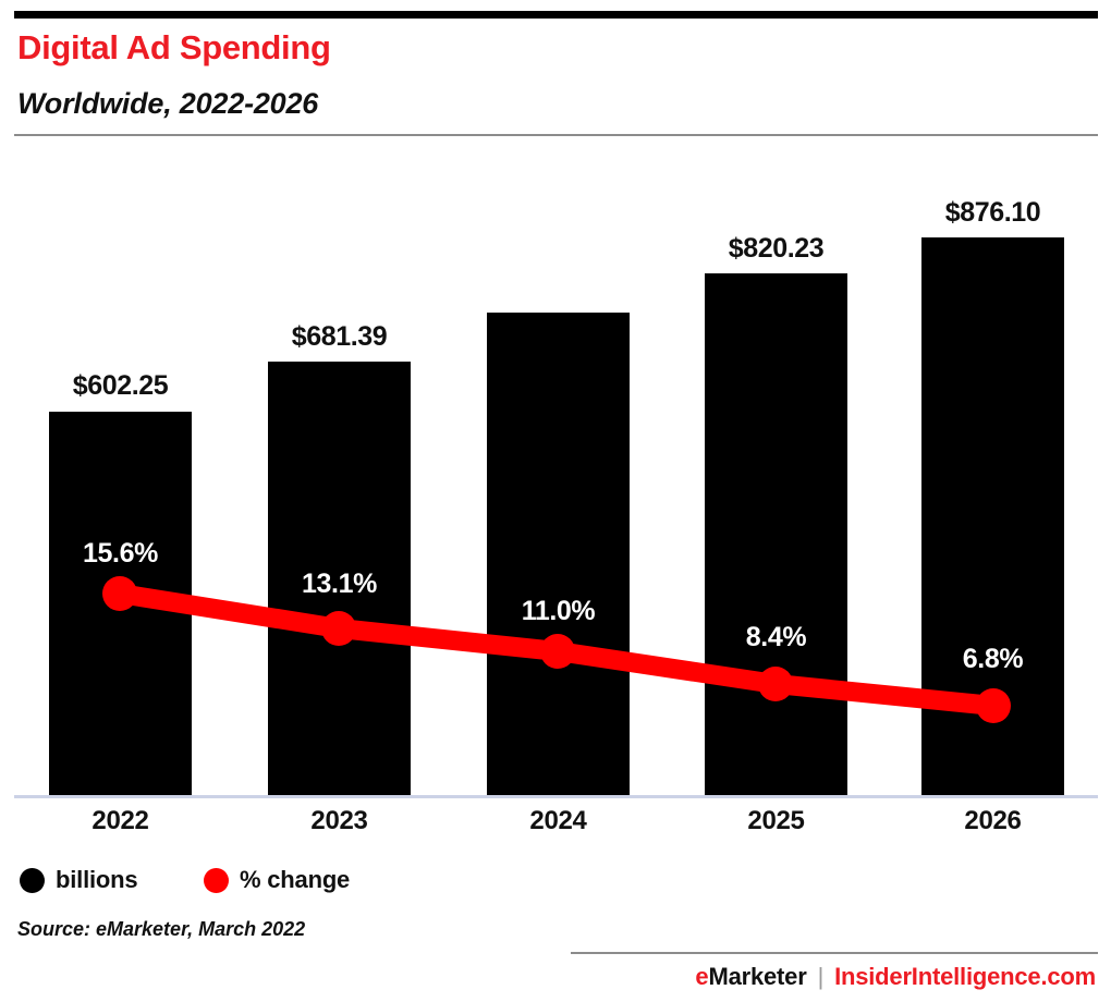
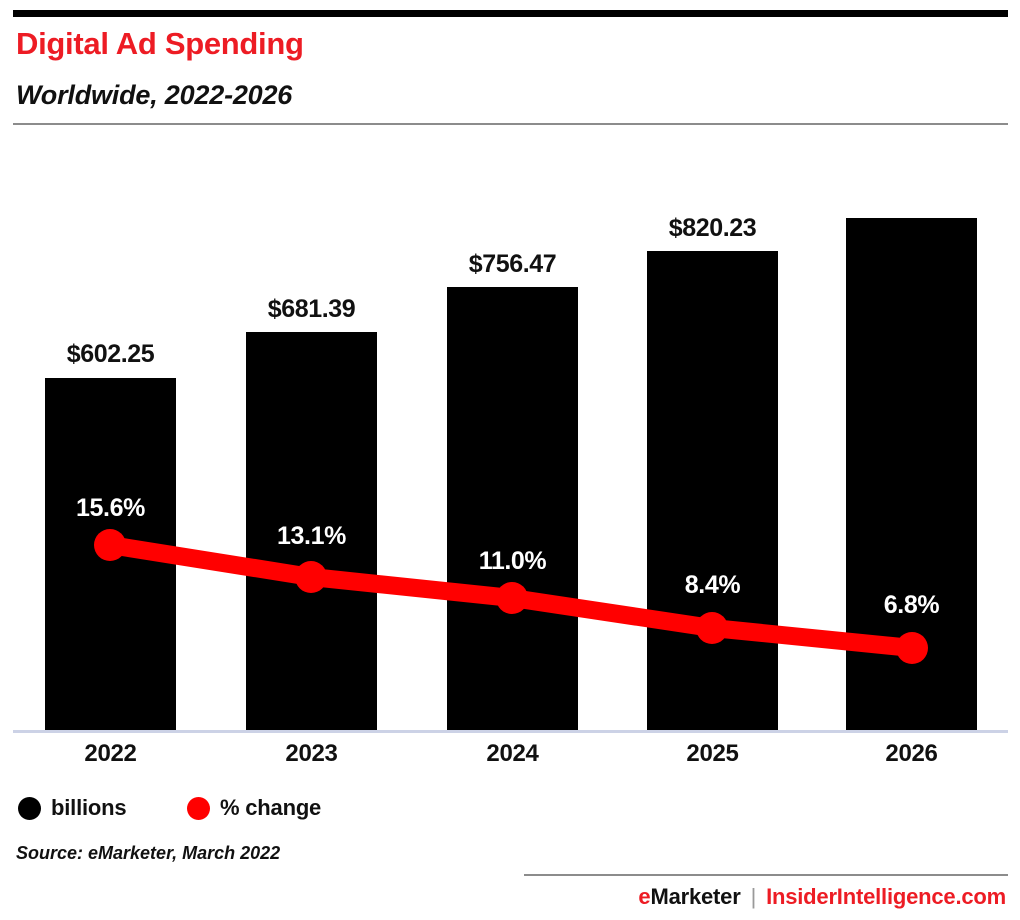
  Digital Ad Spending
  Worldwide, 2022-2026
  $602.25
  $681.39
+ $756.47
  $820.23
- $876.10
  15.6%
  13.1%
  11.0%
  8.4%
  6.8%
  2022
  2023
  2024
  2025
  2026
  billions
  % change
  Source: eMarketer, March 2022
  eMarketer | InsiderIntelligence.com
